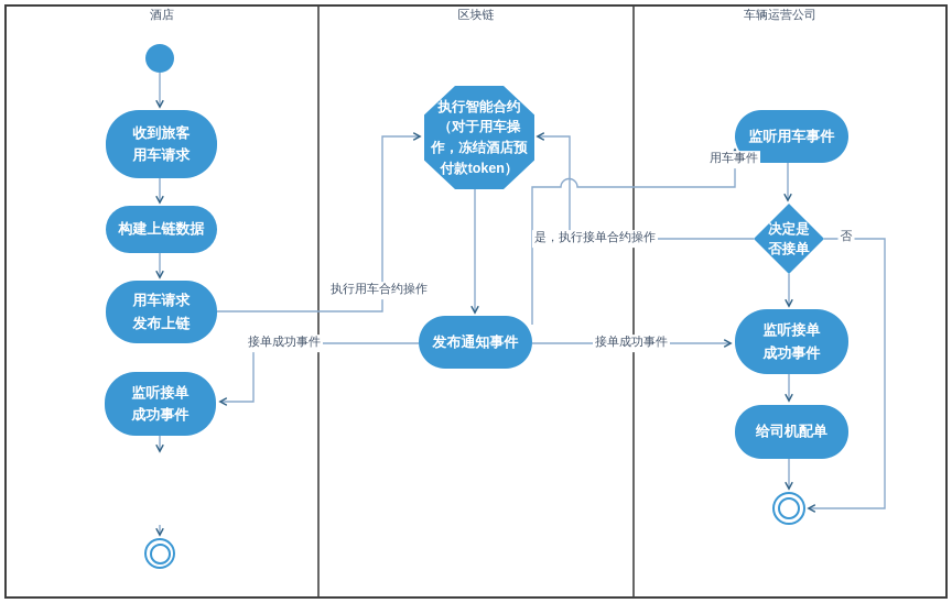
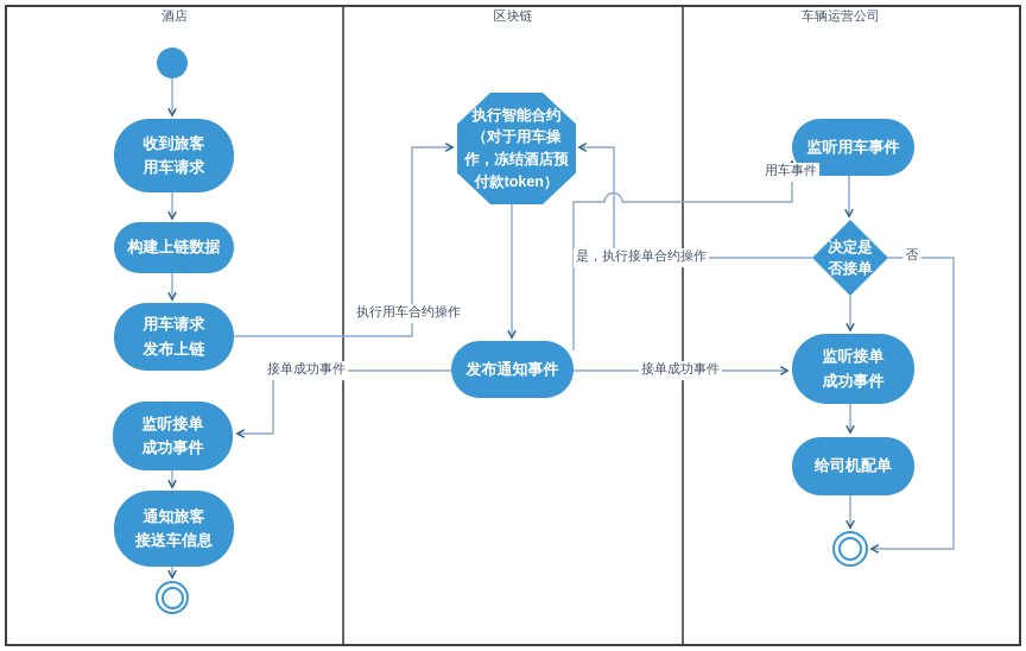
  酒店
  区块链
  车辆运营公司
  收到旅客
  用车请求
  构建上链数据
  用车请求
  发布上链
  监听接单
  成功事件
+ 通知旅客
+ 接送车信息
  执行智能合约
  （对于用车操
  作，冻结酒店预
  付款token）
  发布通知事件
  监听用车事件
  决定是
  否接单
  监听接单
  成功事件
  给司机配单
  执行用车合约操作
  接单成功事件
  接单成功事件
  用车事件
  是，执行接单合约操作
  否
